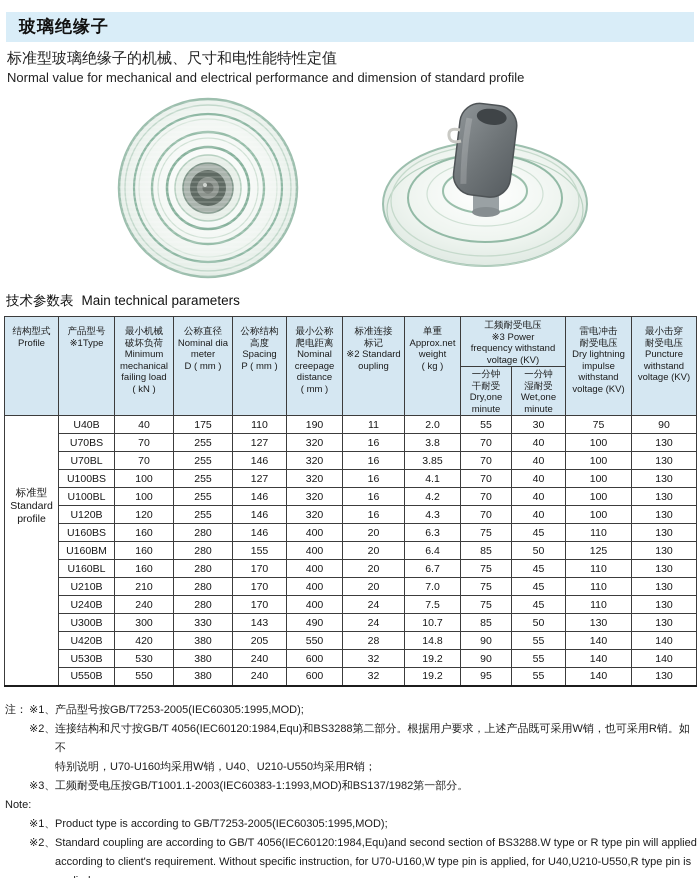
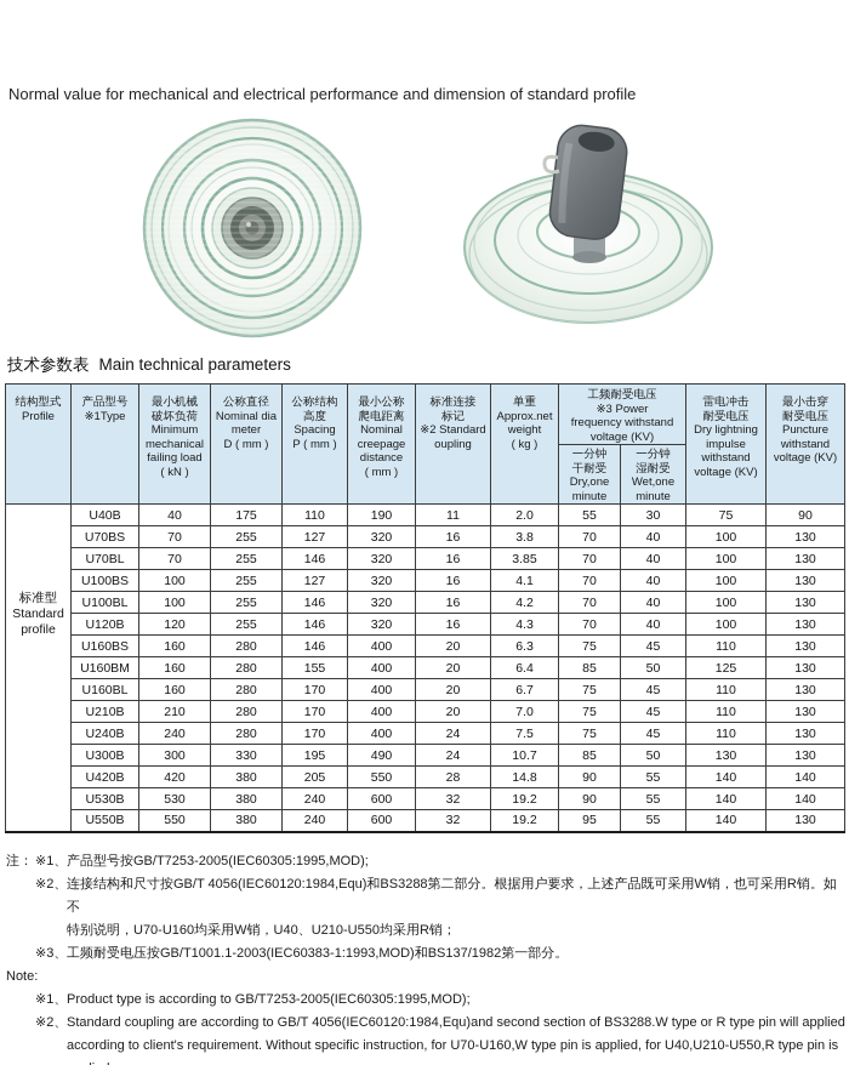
- 玻璃绝缘子
- 标准型玻璃绝缘子的机械、尺寸和电性能特性定值
  Normal value for mechanical and electrical performance and dimension of standard profile
  技术参数表 Main technical parameters
  结构型式 Profile	产品型号 ※1Type	最小机械 破坏负荷 Minimum mechanical failing load ( kN )	公称直径 Nominal dia meter D ( mm )	公称结构 高度 Spacing P ( mm )	最小公称 爬电距离 Nominal creepage distance ( mm )	标准连接 标记 ※2 Standard oupling	单重 Approx.net weight ( kg )	工频耐受电压 ※3 Power frequency withstand voltage (KV)	雷电冲击 耐受电压 Dry lightning impulse withstand voltage (KV)	最小击穿 耐受电压 Puncture withstand voltage (KV)
  一分钟 干耐受 Dry,one minute	一分钟 湿耐受 Wet,one minute
  标准型 Standard profile	U40B	40	175	110	190	11	2.0	55	30	75	90
  U70BS	70	255	127	320	16	3.8	70	40	100	130
  U70BL	70	255	146	320	16	3.85	70	40	100	130
  U100BS	100	255	127	320	16	4.1	70	40	100	130
  U100BL	100	255	146	320	16	4.2	70	40	100	130
  U120B	120	255	146	320	16	4.3	70	40	100	130
  U160BS	160	280	146	400	20	6.3	75	45	110	130
  U160BM	160	280	155	400	20	6.4	85	50	125	130
  U160BL	160	280	170	400	20	6.7	75	45	110	130
  U210B	210	280	170	400	20	7.0	75	45	110	130
  U240B	240	280	170	400	24	7.5	75	45	110	130
- U300B	300	330	143	490	24	10.7	85	50	130	130
+ U300B	300	330	195	490	24	10.7	85	50	130	130
  U420B	420	380	205	550	28	14.8	90	55	140	140
  U530B	530	380	240	600	32	19.2	90	55	140	140
  U550B	550	380	240	600	32	19.2	95	55	140	130
  注：
  ※1、
  产品型号按GB/T7253-2005(IEC60305:1995,MOD);
  ※2、
  连接结构和尺寸按GB/T 4056(IEC60120:1984,Equ)和BS3288第二部分。根据用户要求，上述产品既可采用W销，也可采用R销。如不
  特别说明，U70-U160均采用W销，U40、U210-U550均采用R销；
  ※3、
  工频耐受电压按GB/T1001.1-2003(IEC60383-1:1993,MOD)和BS137/1982第一部分。
  Note:
  ※1、
  Product type is according to GB/T7253-2005(IEC60305:1995,MOD);
  ※2、
  Standard coupling are according to GB/T 4056(IEC60120:1984,Equ)and second section of BS3288.W type or R type pin will applied
  according to client's requirement. Without specific instruction, for U70-U160,W type pin is applied, for U40,U210-U550,R type pin is
